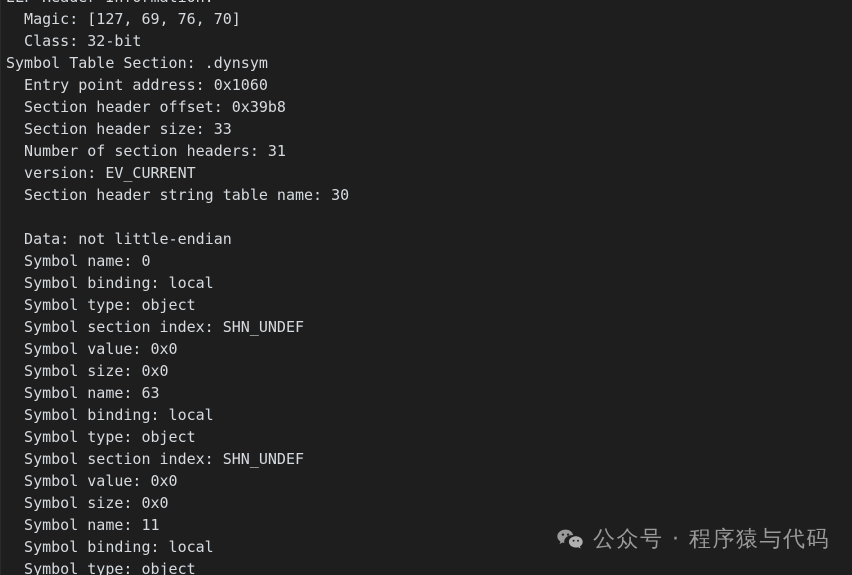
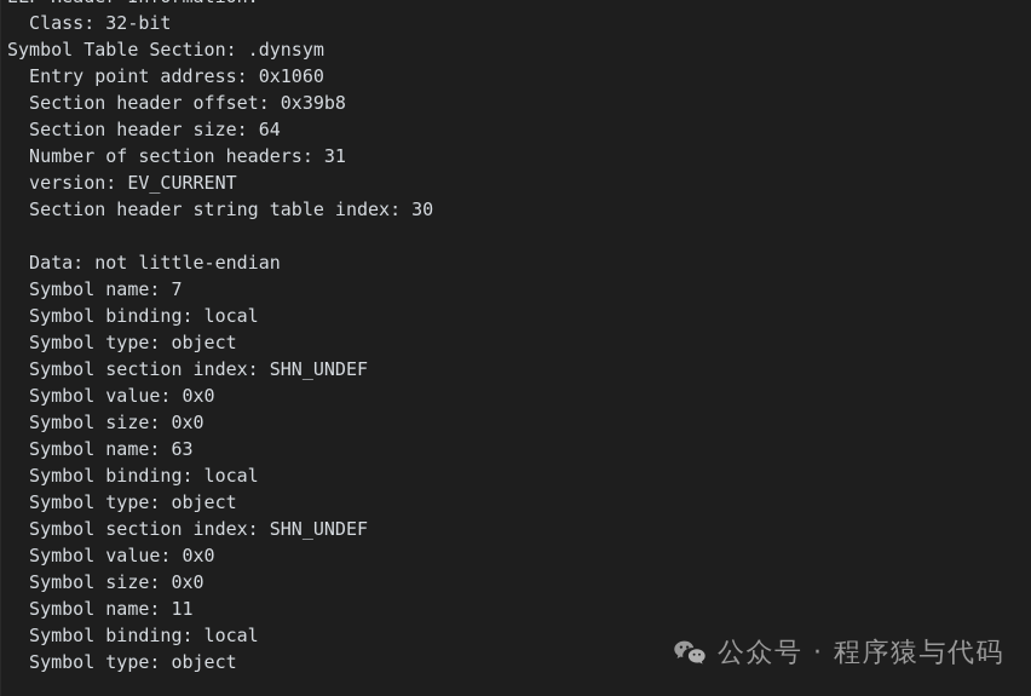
- Magic: [127, 69, 76, 70]
  Class: 32-bit
  Symbol Table Section: .dynsym
  Entry point address: 0x1060
  Section header offset: 0x39b8
- Section header size: 33
+ Section header size: 64
  Number of section headers: 31
  version: EV_CURRENT
- Section header string table name: 30
+ Section header string table index: 30
  Data: not little-endian
- Symbol name: 0
+ Symbol name: 7
  Symbol binding: local
  Symbol type: object
  Symbol section index: SHN_UNDEF
  Symbol value: 0x0
  Symbol size: 0x0
  Symbol name: 63
  Symbol binding: local
  Symbol type: object
  Symbol section index: SHN_UNDEF
  Symbol value: 0x0
  Symbol size: 0x0
  Symbol name: 11
  Symbol binding: local
  Symbol type: object
  公众号 · 程序猿与代码
